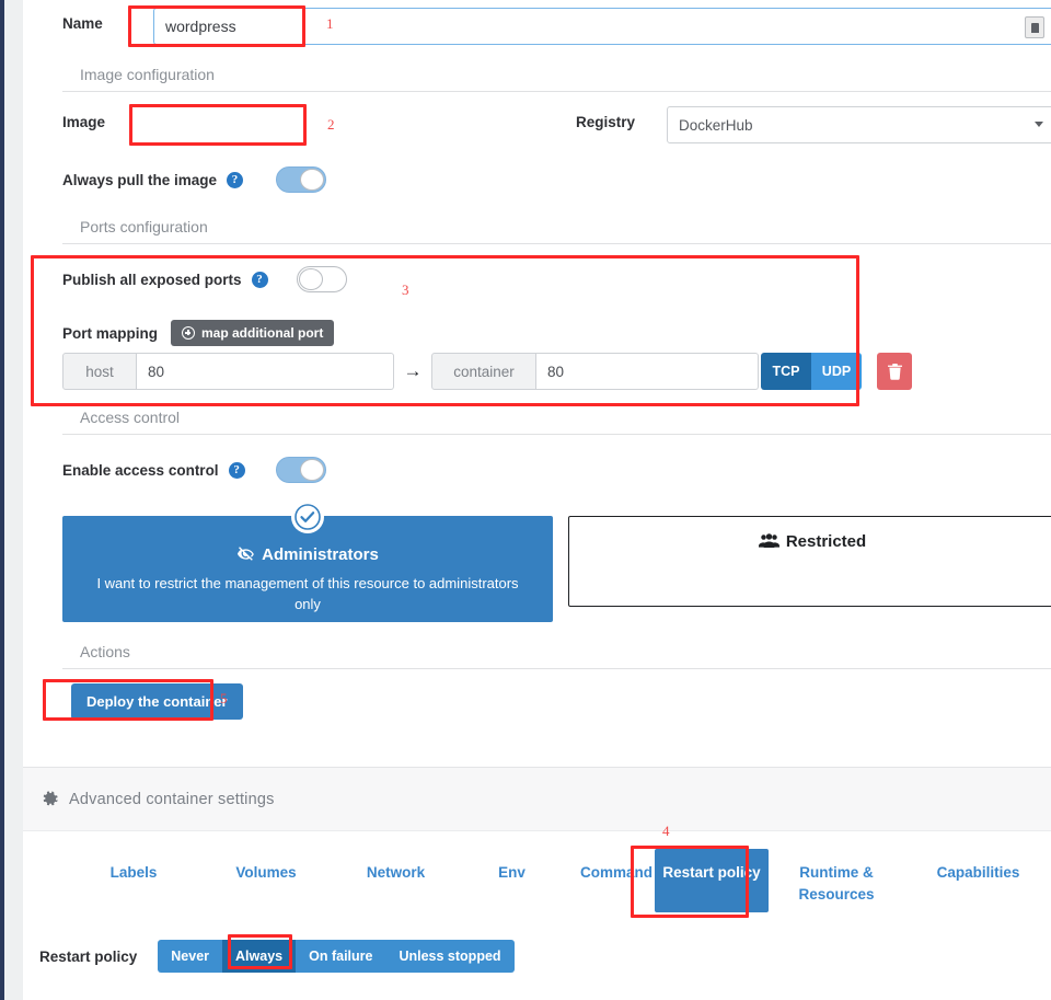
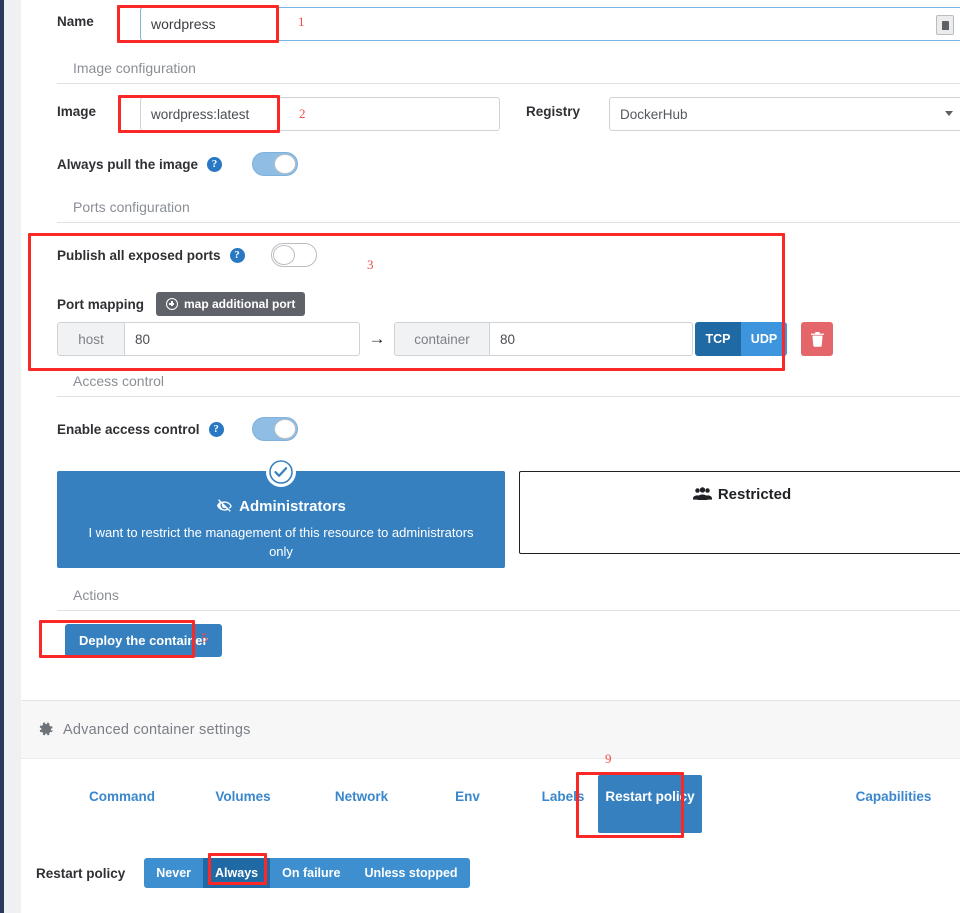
  Name
  wordpress
  Image configuration
  Image
+ wordpress:latest
  Registry
  DockerHub
  Always pull the image
  ?
  Ports configuration
  Publish all exposed ports
  ?
  Port mapping
  map additional port
  host
  80
  →
  container
  80
  TCP
  UDP
  Access control
  Enable access control
  ?
  Administrators
  I want to restrict the management of this resource to administrators only
  Restricted
  Actions
  Deploy the container
  Advanced container settings
- Labels
+ Command
  Volumes
  Network
  Env
- Command
+ Labels
  Restart policy
- Runtime & Resources
  Capabilities
  Restart policy
  Never
  Always
  On failure
  Unless stopped
  1
  2
  3
- 4
+ 9
  5
